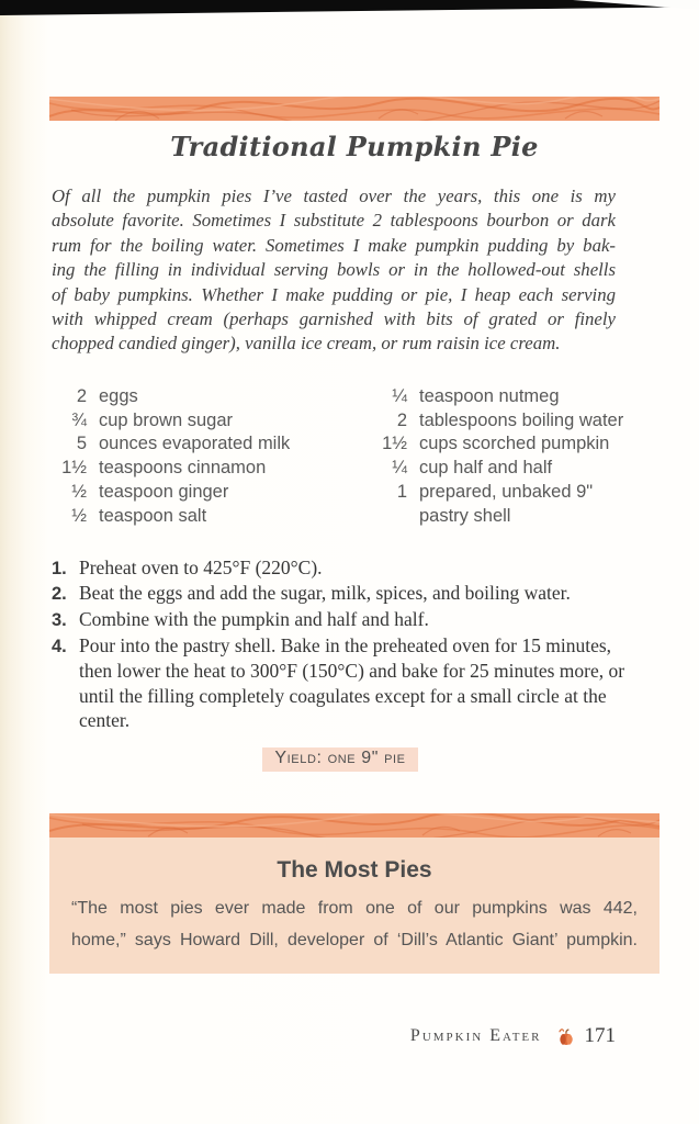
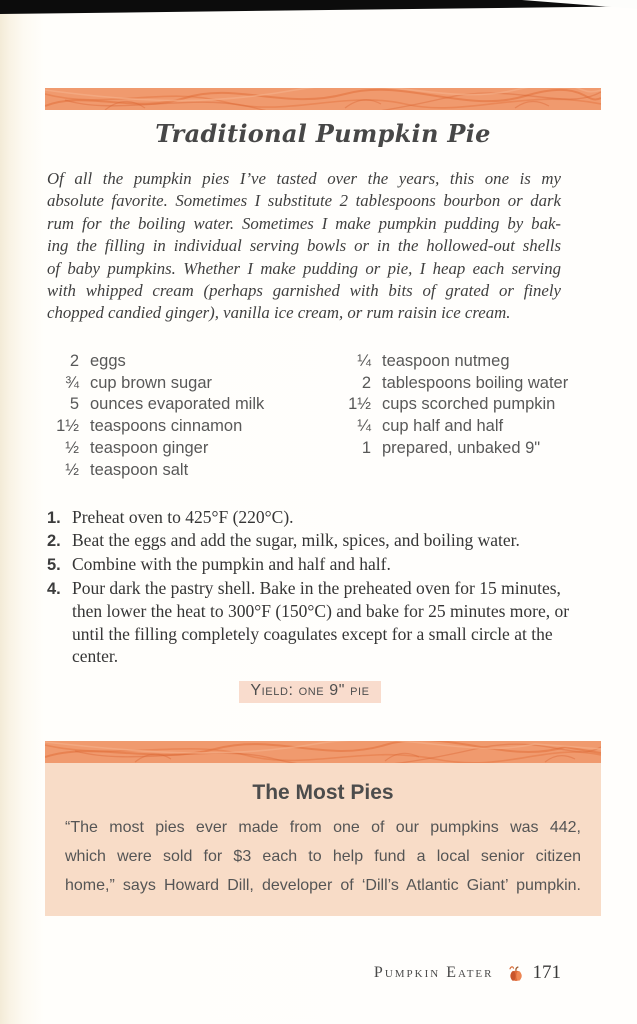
  Traditional Pumpkin Pie
  Of all the pumpkin pies I’ve tasted over the years, this one is my
  absolute favorite. Sometimes I substitute 2 tablespoons bourbon or dark
  rum for the boiling water. Sometimes I make pumpkin pudding by bak-
  ing the filling in individual serving bowls or in the hollowed-out shells
  of baby pumpkins. Whether I make pudding or pie, I heap each serving
  with whipped cream (perhaps garnished with bits of grated or finely
  chopped candied ginger), vanilla ice cream, or rum raisin ice cream.
  2
  eggs
  ¾
  cup brown sugar
  5
  ounces evaporated milk
  1½
  teaspoons cinnamon
  ½
  teaspoon ginger
  ½
  teaspoon salt
  ¼
  teaspoon nutmeg
  2
  tablespoons boiling water
  1½
  cups scorched pumpkin
  ¼
  cup half and half
  1
  prepared, unbaked 9"
- pastry shell
  1.
  Preheat oven to 425°F (220°C).
  2.
  Beat the eggs and add the sugar, milk, spices, and boiling water.
- 3.
+ 5.
  Combine with the pumpkin and half and half.
  4.
- Pour into the pastry shell. Bake in the preheated oven for 15 minutes, then lower the heat to 300°F (150°C) and bake for 25 minutes more, or until the filling completely coagulates except for a small circle at the center.
+ Pour dark the pastry shell. Bake in the preheated oven for 15 minutes, then lower the heat to 300°F (150°C) and bake for 25 minutes more, or until the filling completely coagulates except for a small circle at the center.
  Yield: one 9" pie
  The Most Pies
  “The most pies ever made from one of our pumpkins was 442,
+ which were sold for $3 each to help fund a local senior citizen
  home,” says Howard Dill, developer of ‘Dill’s Atlantic Giant’ pumpkin.
  Pumpkin Eater
  171
